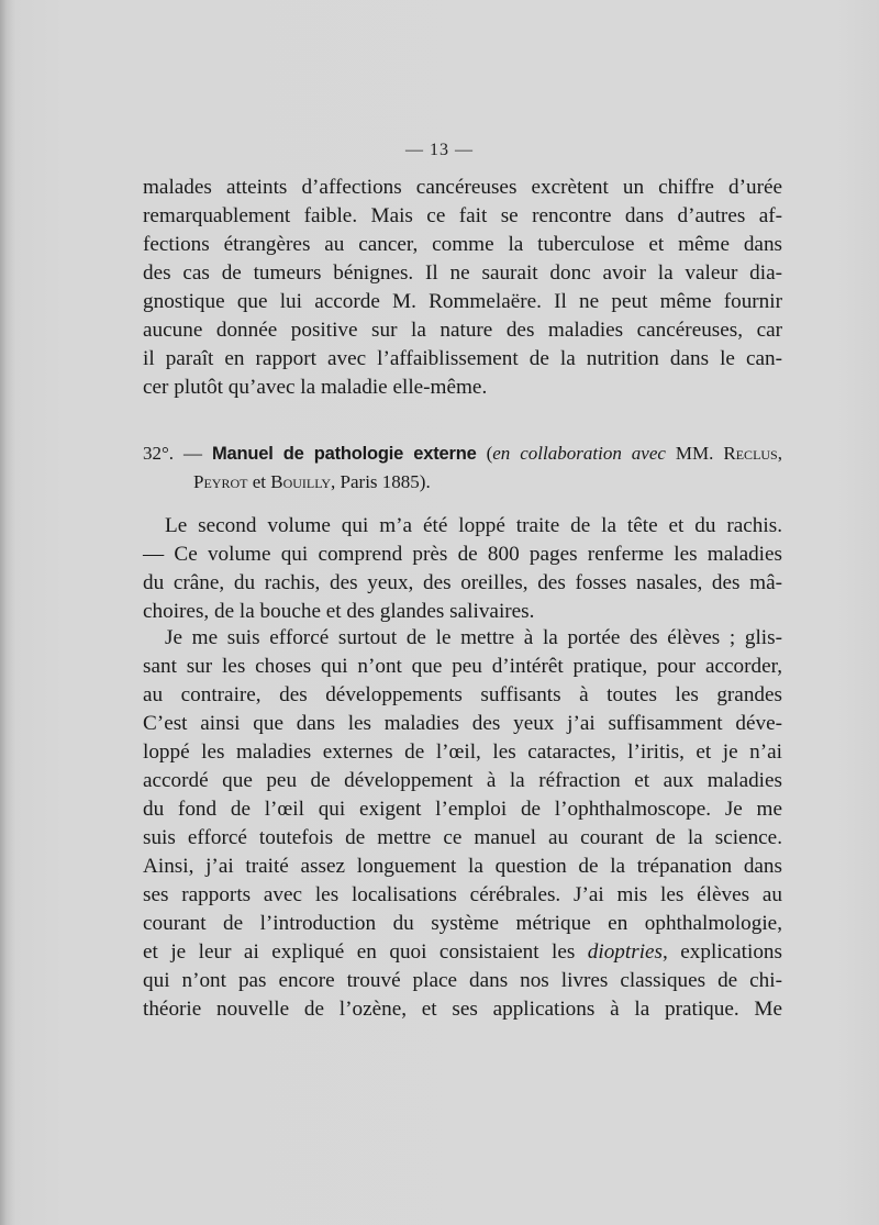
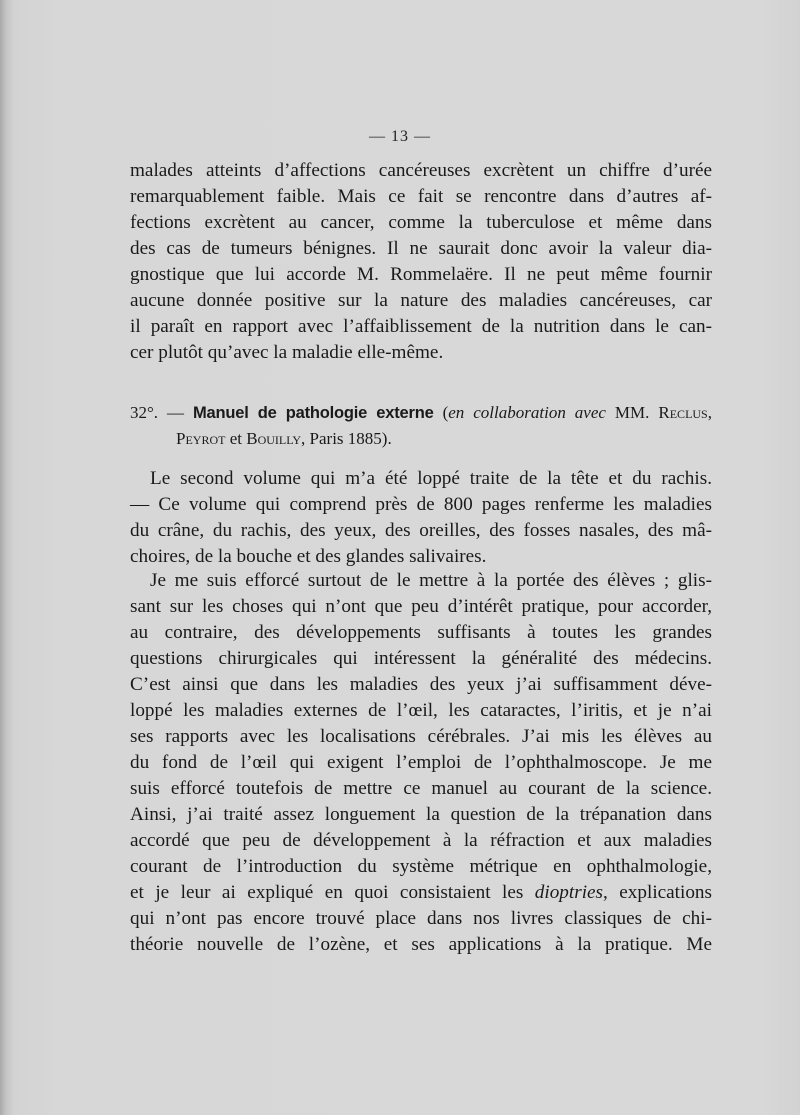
  — 13 —
  malades atteints d’affections cancéreuses excrètent un chiffre d’urée
  remarquablement faible. Mais ce fait se rencontre dans d’autres af-
- fections étrangères au cancer, comme la tuberculose et même dans
+ fections excrètent au cancer, comme la tuberculose et même dans
  des cas de tumeurs bénignes. Il ne saurait donc avoir la valeur dia-
  gnostique que lui accorde M. Rommelaëre. Il ne peut même fournir
  aucune donnée positive sur la nature des maladies cancéreuses, car
  il paraît en rapport avec l’affaiblissement de la nutrition dans le can-
  cer plutôt qu’avec la maladie elle-même.
  32°. — Manuel de pathologie externe (en collaboration avec MM. Reclus,
  Peyrot et Bouilly, Paris 1885).
  Le second volume qui m’a été loppé traite de la tête et du rachis.
  — Ce volume qui comprend près de 800 pages renferme les maladies
  du crâne, du rachis, des yeux, des oreilles, des fosses nasales, des mâ-
  choires, de la bouche et des glandes salivaires.
  Je me suis efforcé surtout de le mettre à la portée des élèves ; glis-
  sant sur les choses qui n’ont que peu d’intérêt pratique, pour accorder,
  au contraire, des développements suffisants à toutes les grandes
+ questions chirurgicales qui intéressent la généralité des médecins.
  C’est ainsi que dans les maladies des yeux j’ai suffisamment déve-
  loppé les maladies externes de l’œil, les cataractes, l’iritis, et je n’ai
- accordé que peu de développement à la réfraction et aux maladies
+ ses rapports avec les localisations cérébrales. J’ai mis les élèves au
  du fond de l’œil qui exigent l’emploi de l’ophthalmoscope. Je me
  suis efforcé toutefois de mettre ce manuel au courant de la science.
  Ainsi, j’ai traité assez longuement la question de la trépanation dans
- ses rapports avec les localisations cérébrales. J’ai mis les élèves au
+ accordé que peu de développement à la réfraction et aux maladies
  courant de l’introduction du système métrique en ophthalmologie,
  et je leur ai expliqué en quoi consistaient les dioptries, explications
  qui n’ont pas encore trouvé place dans nos livres classiques de chi-
  théorie nouvelle de l’ozène, et ses applications à la pratique. Me
